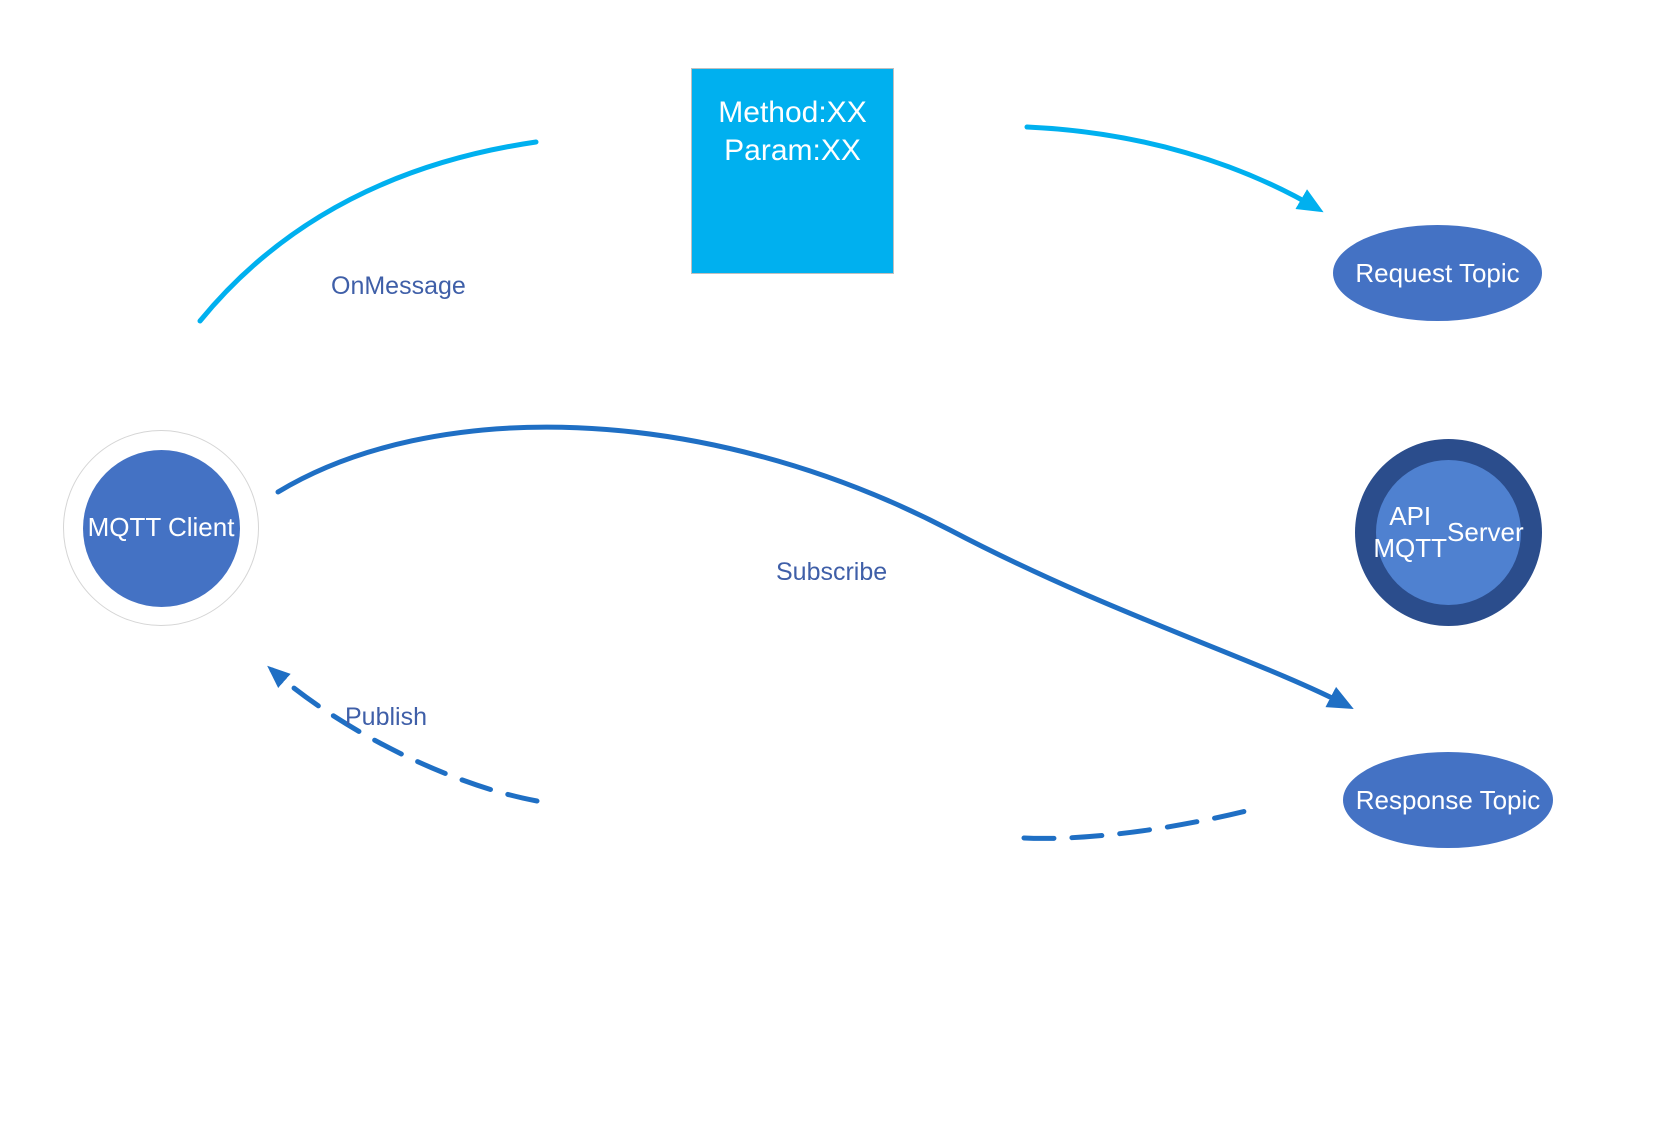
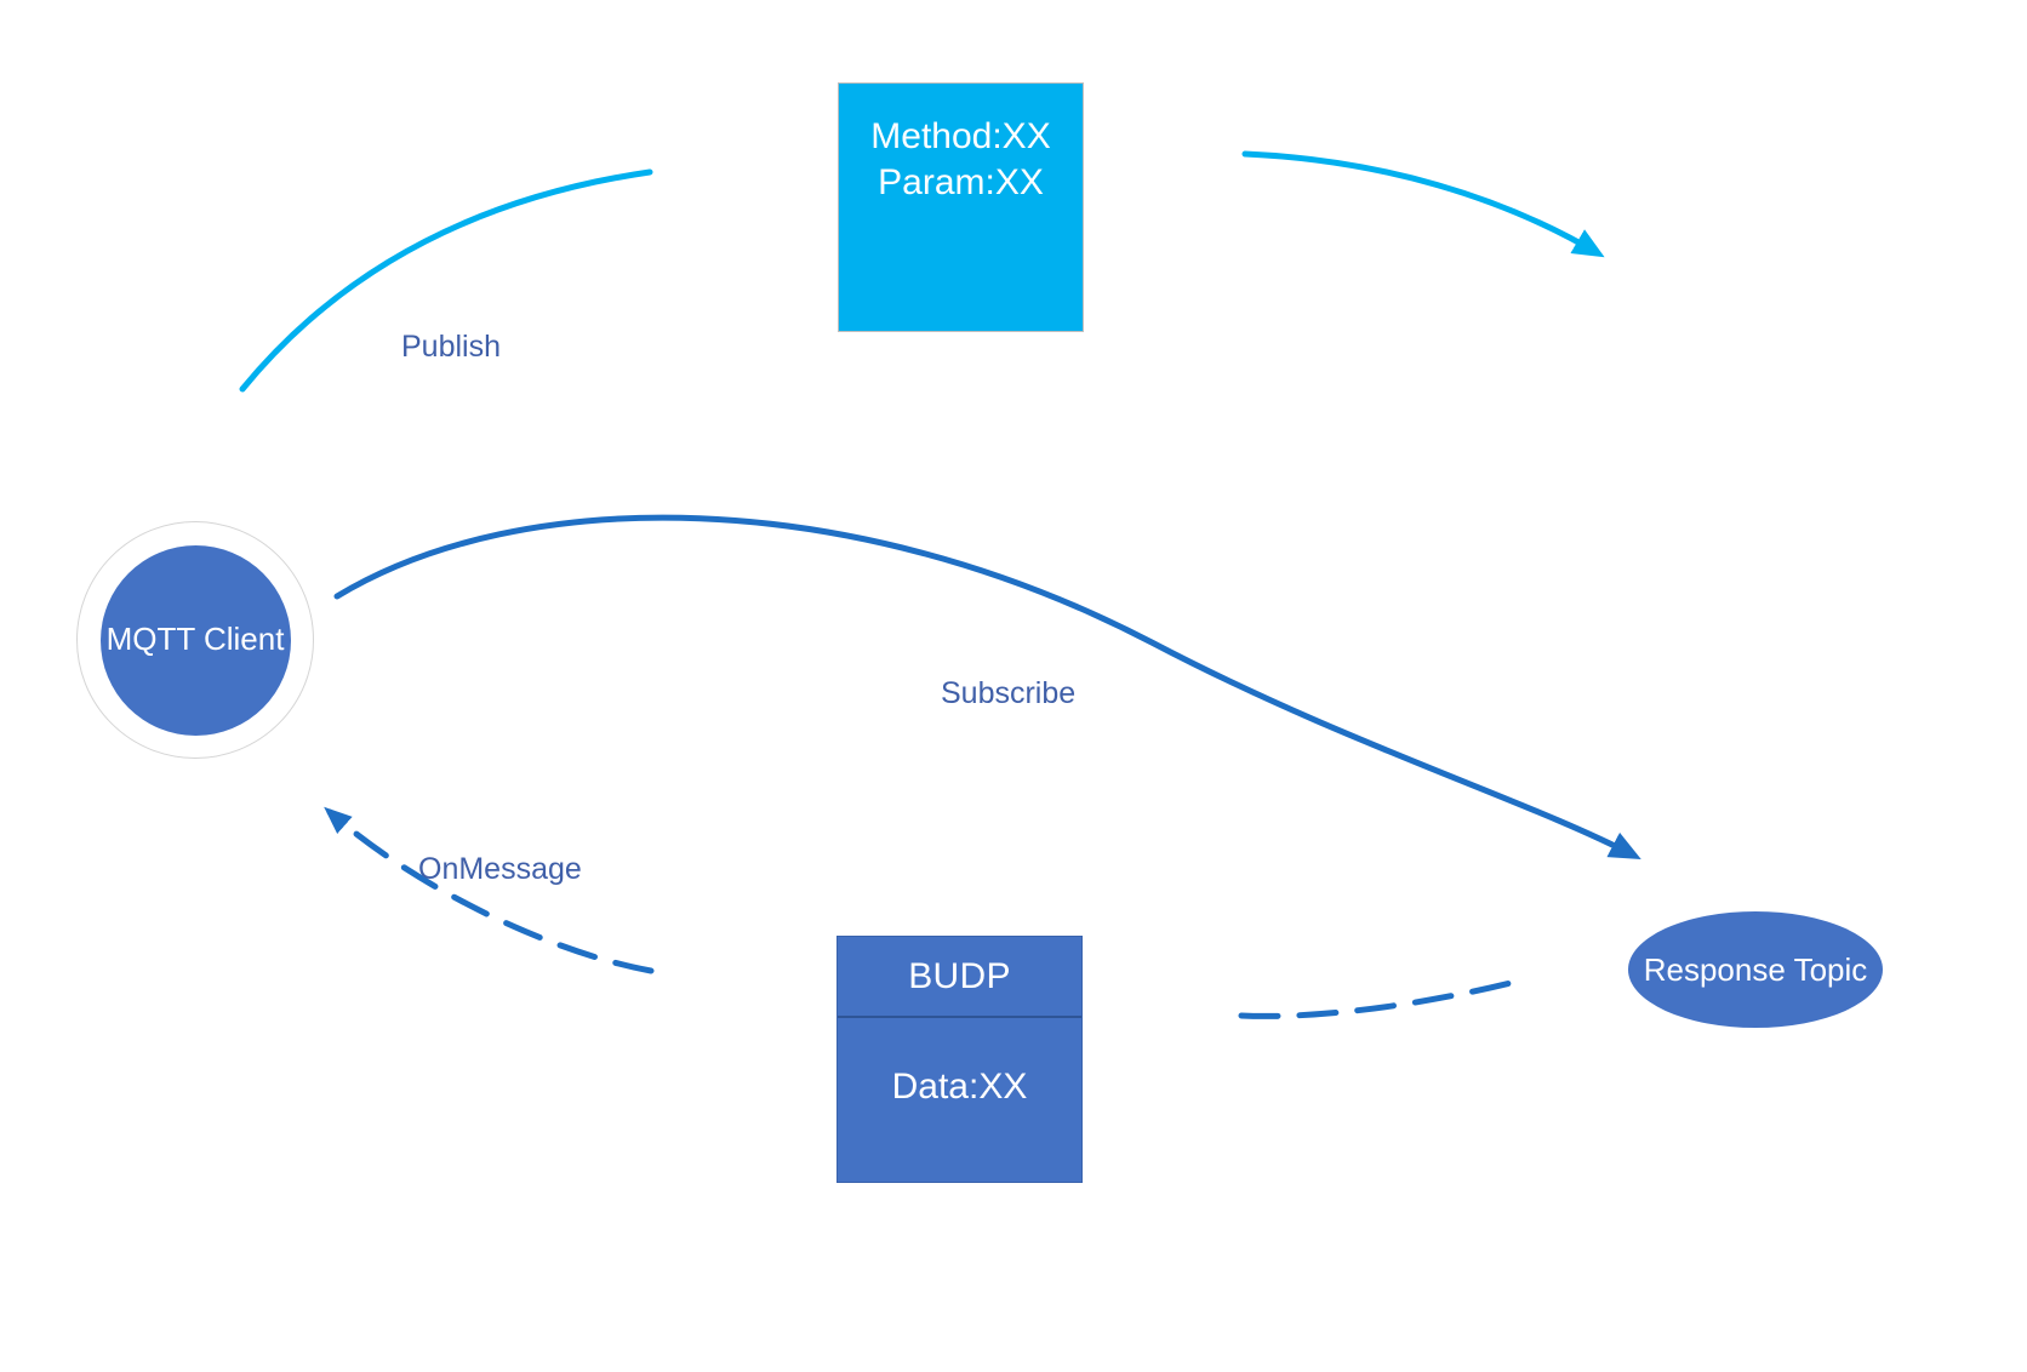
  Method:XX
  Param:XX
+ BUDP
+ Data:XX
  MQTT Client
- API MQTT
- Server
- Request Topic
  Response Topic
- OnMessage
+ Publish
  Subscribe
- Publish
+ OnMessage
